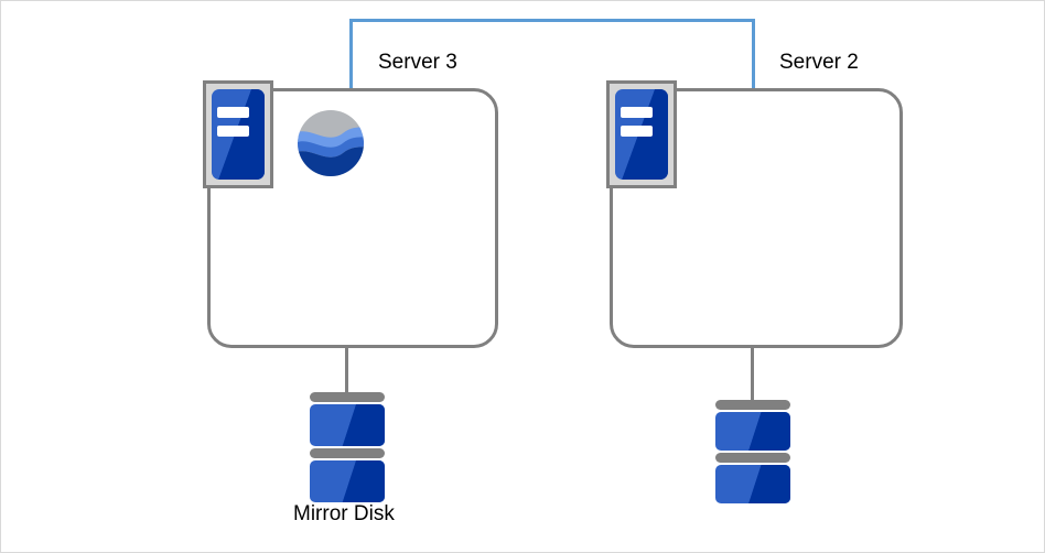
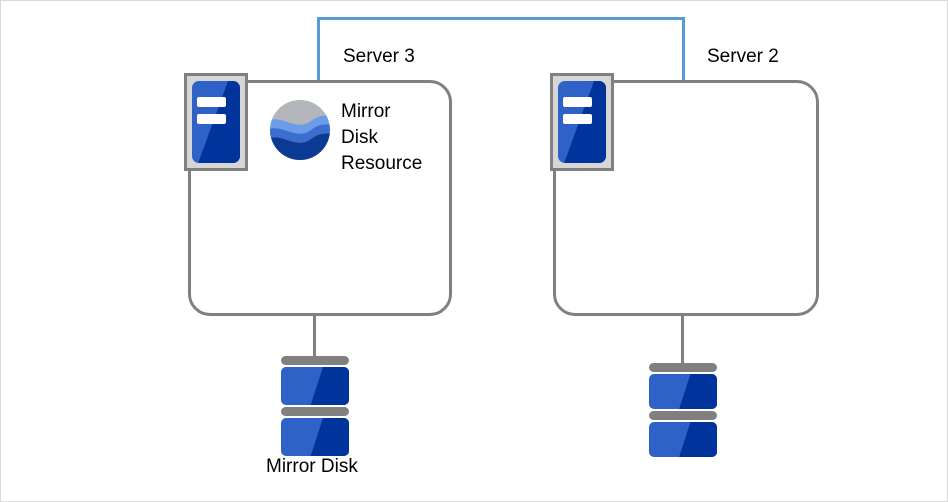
  Server 3
+ Mirror
+ Disk
+ Resource
  Server 2
  Mirror Disk
